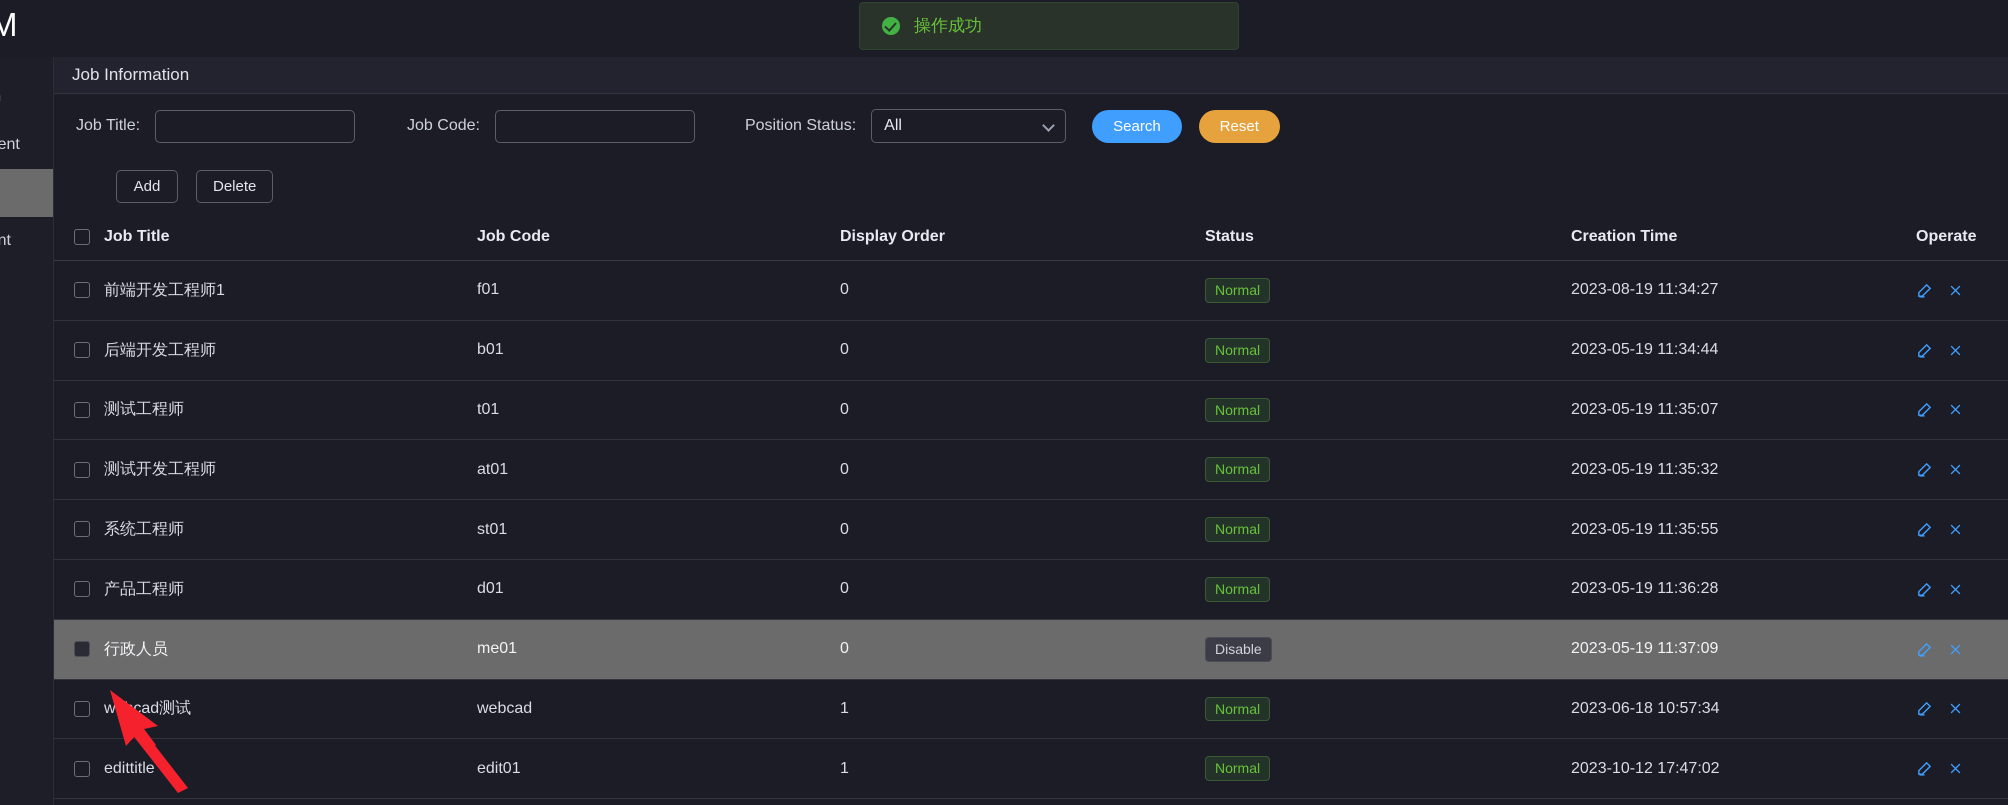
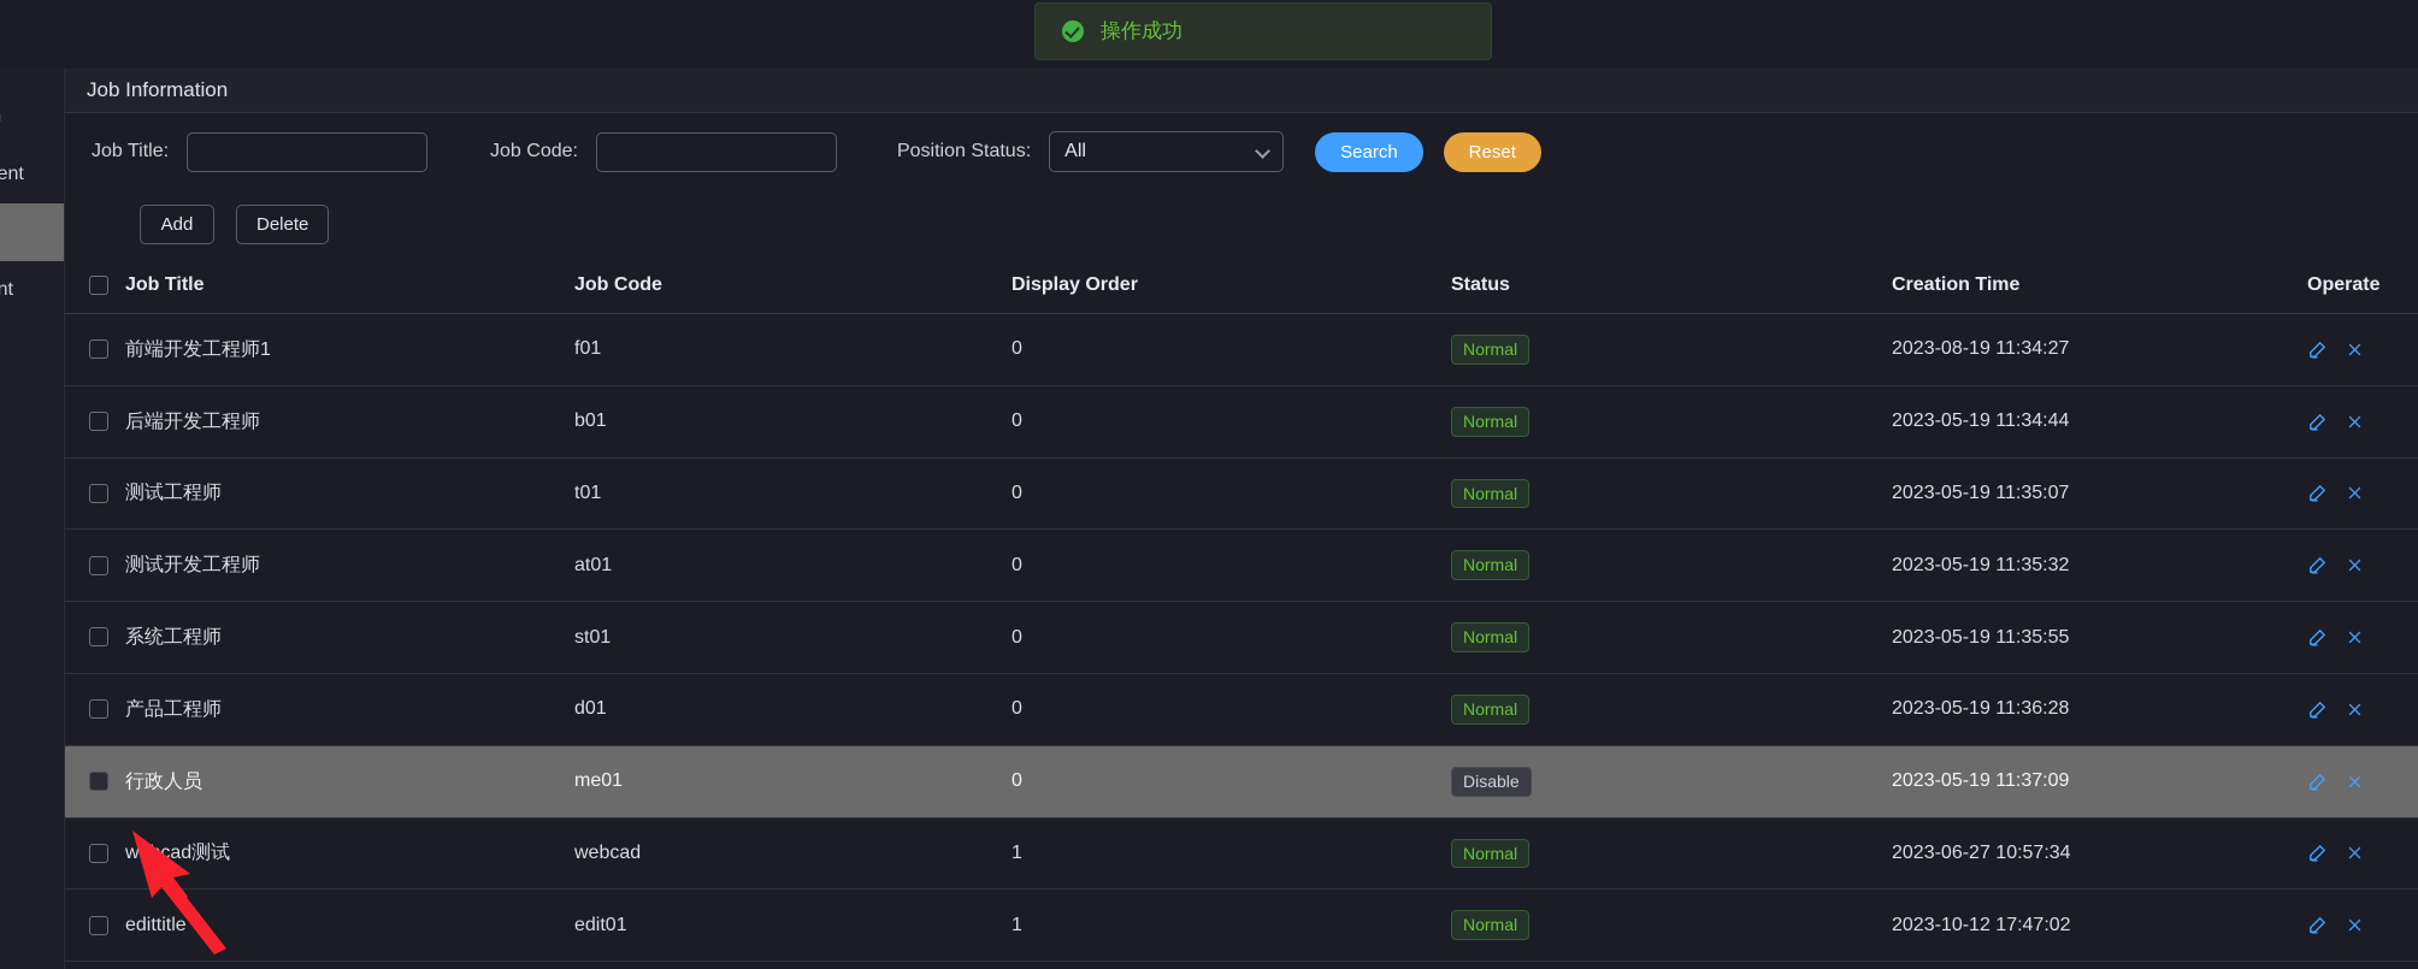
- M
  操作成功
  Job Information
  Job Title:
  Job Code:
  Position Status:
  All
  Search
  Reset
  Add
  Delete
  	Job Title	Job Code	Display Order	Status	Creation Time	Operate
  	前端开发工程师1	f01	0	Normal	2023-08-19 11:34:27
  	后端开发工程师	b01	0	Normal	2023-05-19 11:34:44
  	测试工程师	t01	0	Normal	2023-05-19 11:35:07
  	测试开发工程师	at01	0	Normal	2023-05-19 11:35:32
  	系统工程师	st01	0	Normal	2023-05-19 11:35:55
  	产品工程师	d01	0	Normal	2023-05-19 11:36:28
  	行政人员	me01	0	Disable	2023-05-19 11:37:09
- 	wcad测试	webcad	1	Normal	2023-06-18 10:57:34
+ 	wcad测试	webcad	1	Normal	2023-06-27 10:57:34
  	edittitle	edit01	1	Normal	2023-10-12 17:47:02
